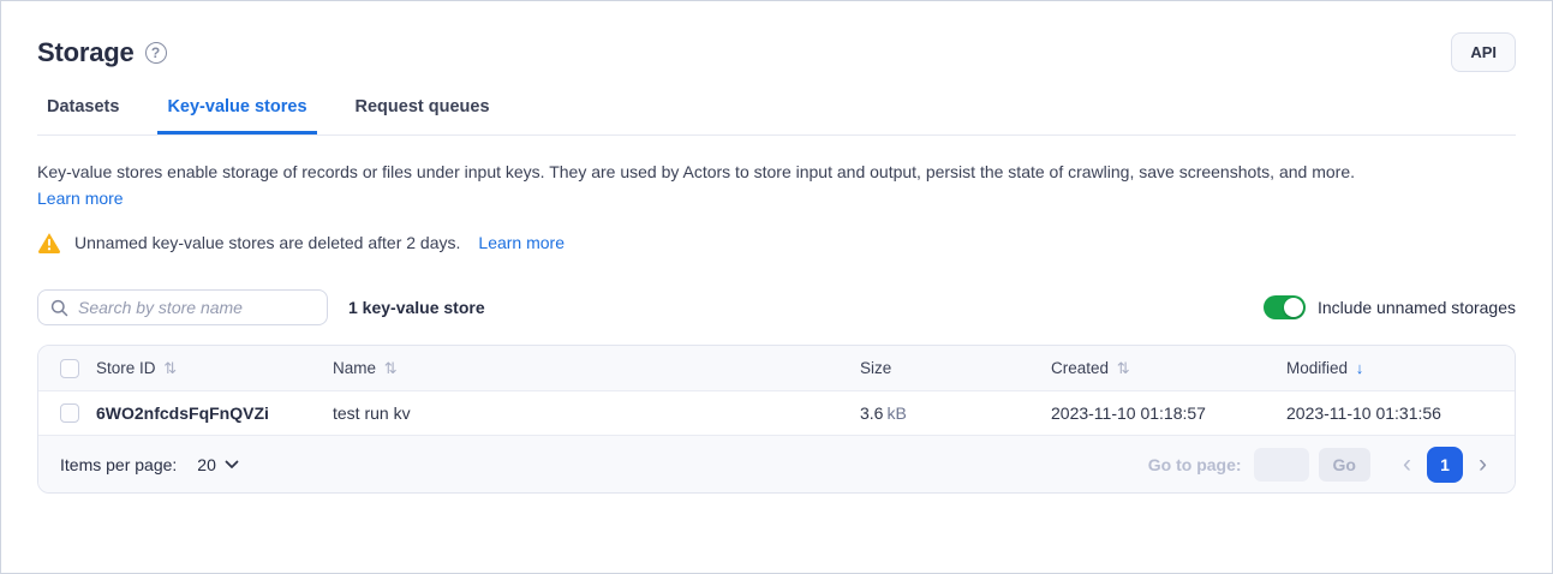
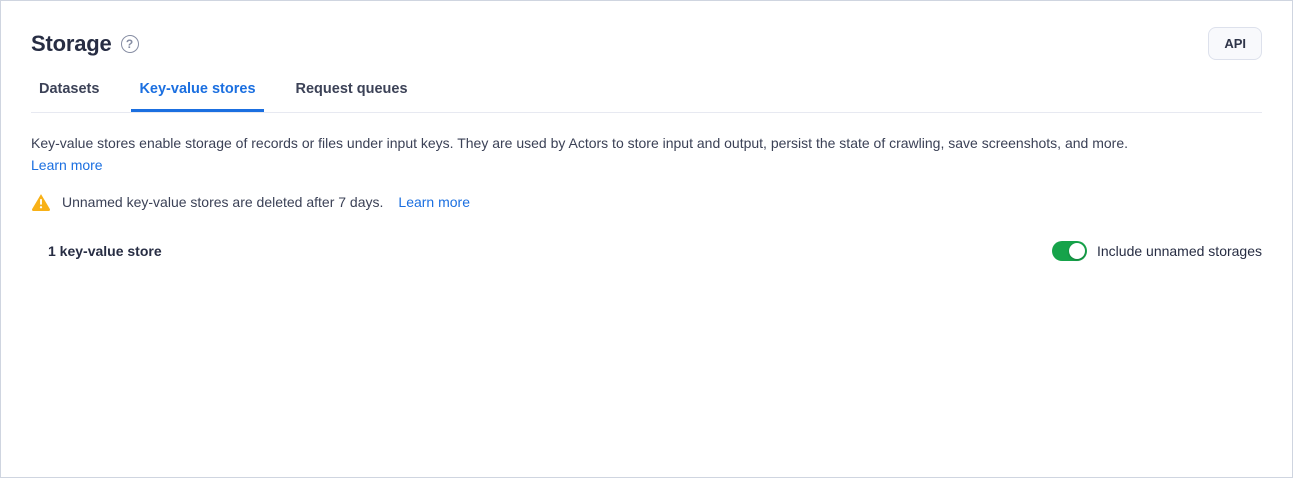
  Storage
  ?
  API
  Datasets
  Key-value stores
  Request queues
  Key-value stores enable storage of records or files under input keys. They are used by Actors to store input and output, persist the state of crawling, save screenshots, and more.
  Learn more
- Unnamed key-value stores are deleted after 2 days.
+ Unnamed key-value stores are deleted after 7 days.
  Learn more
- Search by store name
  1 key-value store
  Include unnamed storages
- Store ID ⇅
- Name ⇅
- Size
- Created ⇅
- Modified ↓
- 6WO2nfcdsFqFnQVZi
- test run kv
- 3.6 kB
- 2023-11-10 01:18:57
- 2023-11-10 01:31:56
- Items per page:
- 20
- Go to page:
- Go
- ‹
- 1
- ›
